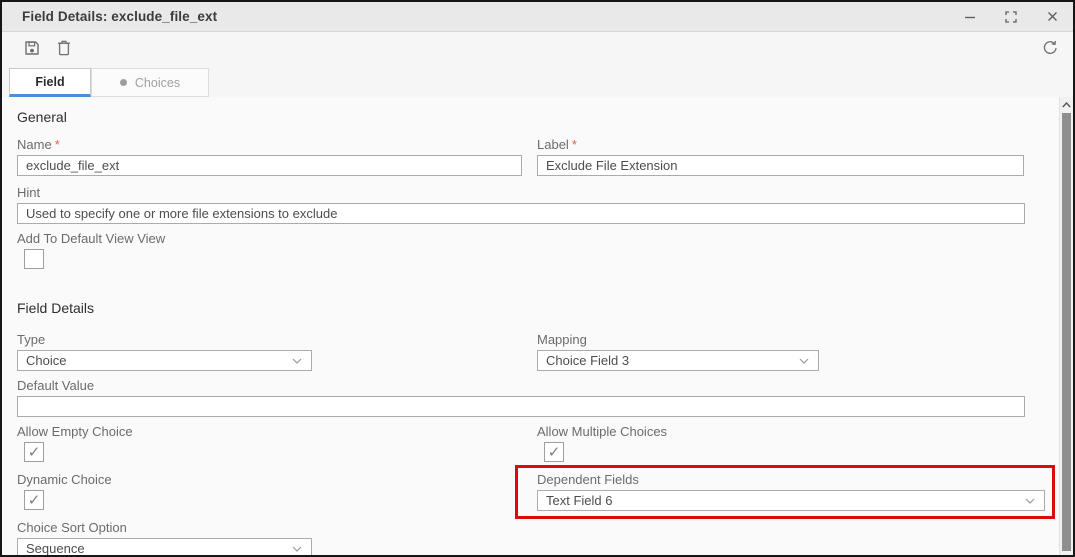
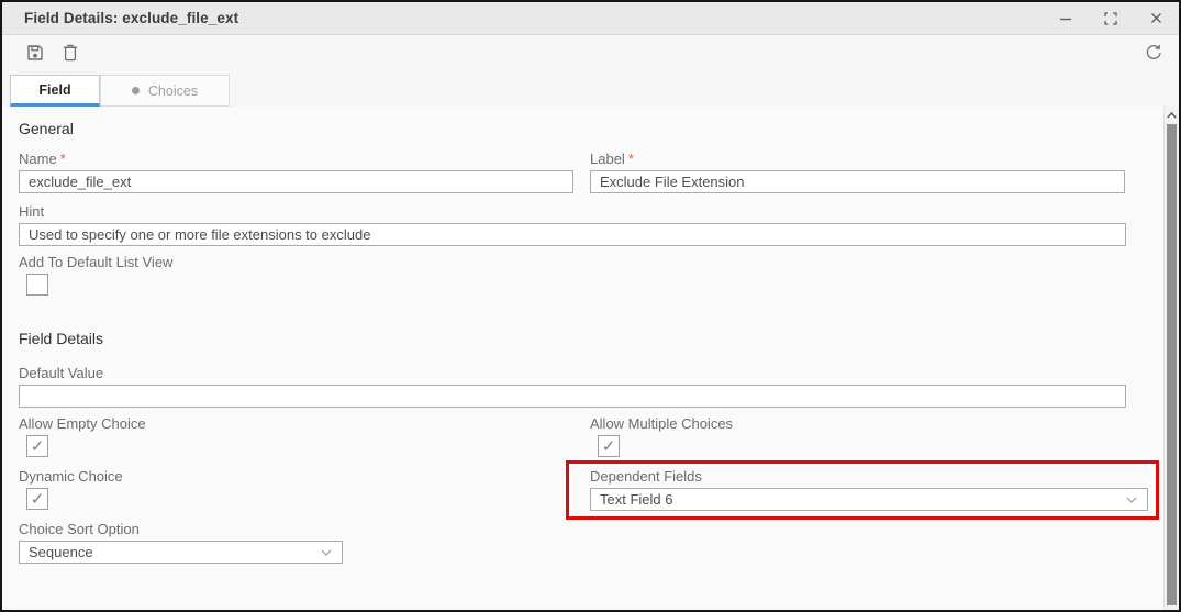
  Field Details: exclude_file_ext
  Field
  Choices
  General
  Name *
  exclude_file_ext
  Label *
  Exclude File Extension
  Hint
  Used to specify one or more file extensions to exclude
- Add To Default View View
+ Add To Default List View
  Field Details
- Type
- Choice
- Mapping
- Choice Field 3
  Default Value
  Allow Empty Choice
  Allow Multiple Choices
  Dynamic Choice
  Dependent Fields
  Text Field 6
  Choice Sort Option
  Sequence
